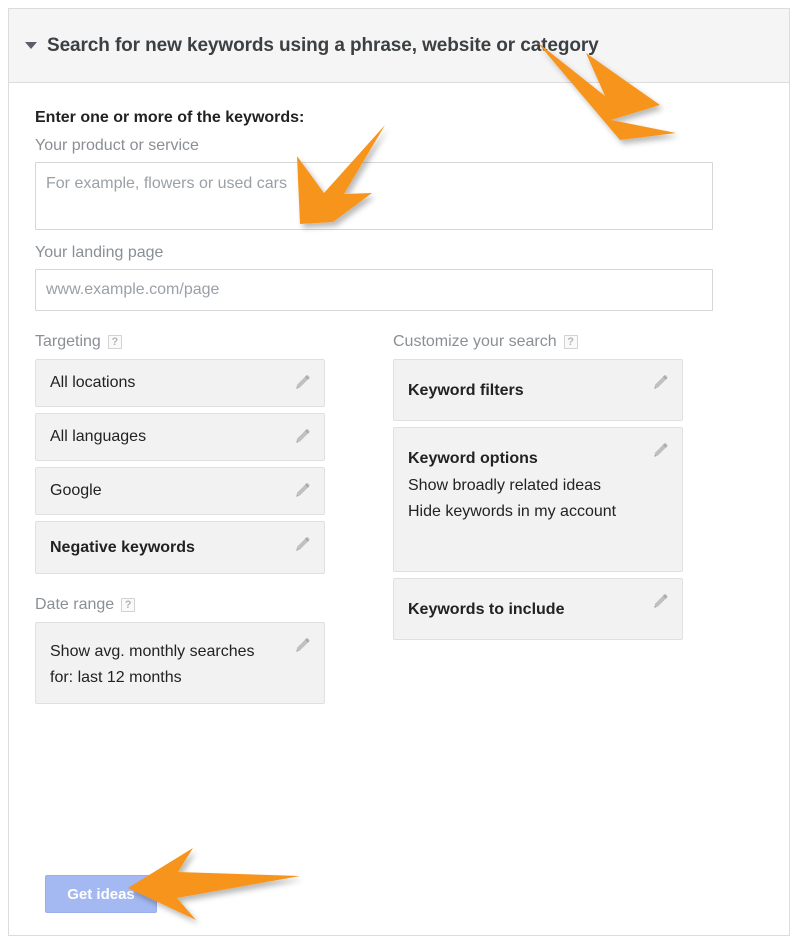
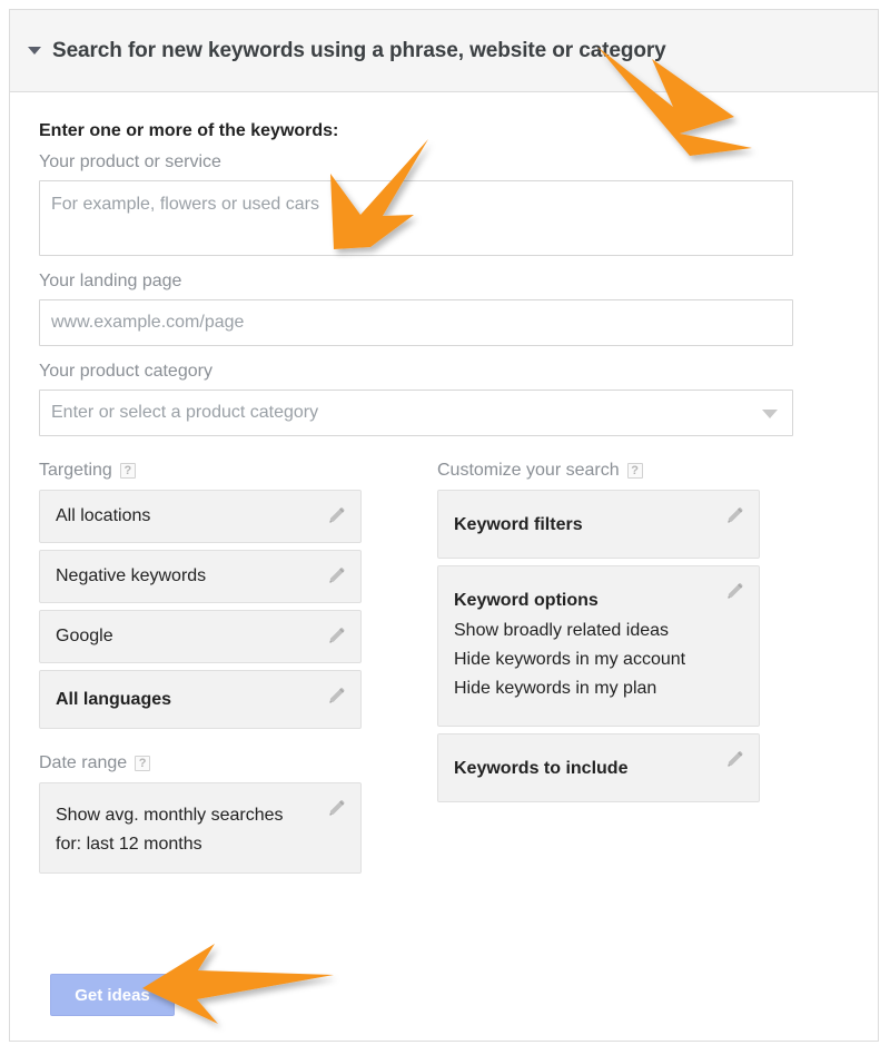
  Search for new keywords using a phrase, website or category
  Enter one or more of the keywords:
  Your product or service
  For example, flowers or used cars
  Your landing page
  www.example.com/page
+ Your product category
+ Enter or select a product category
  Targeting
  ?
  All locations
- All languages
+ Negative keywords
  Google
- Negative keywords
+ All languages
  Date range
  ?
  Show avg. monthly searches
  for: last 12 months
  Customize your search
  ?
  Keyword filters
  Keyword options
  Show broadly related ideas
  Hide keywords in my account
+ Hide keywords in my plan
  Keywords to include
  Get ideas
